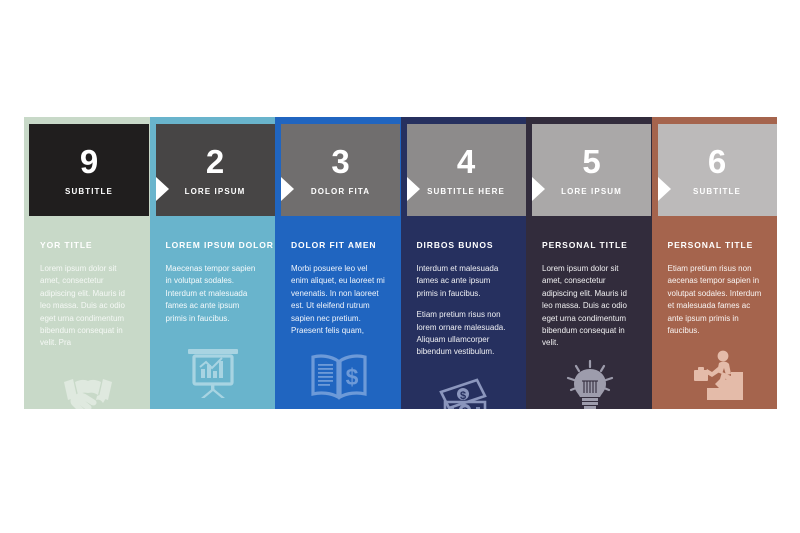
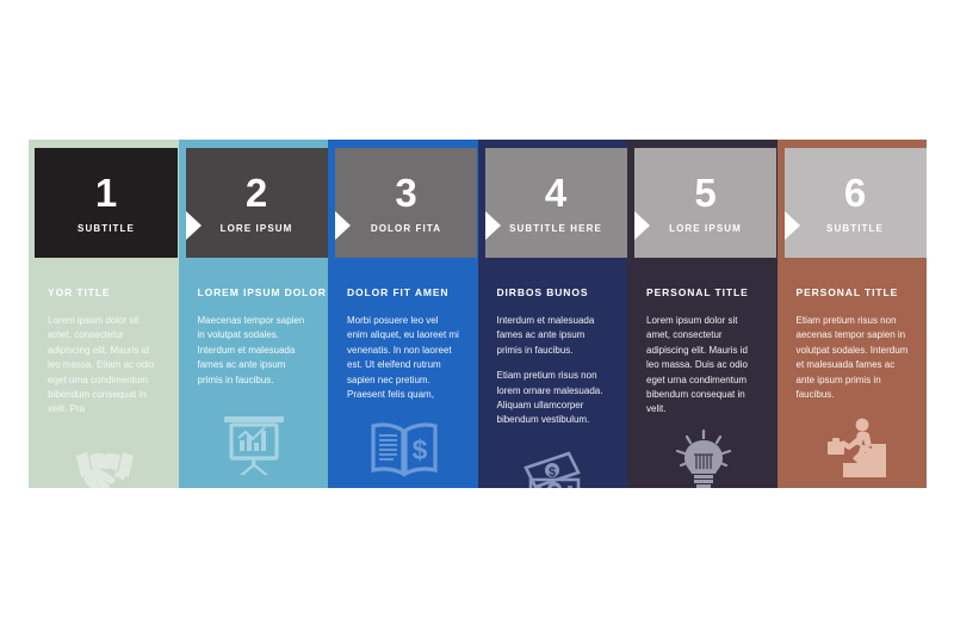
- 9
+ 1
  SUBTITLE
  YOR TITLE
- Lorem ipsum dolor sit amet, consectetur adipiscing elit. Mauris id leo massa. Duis ac odio eget urna condimentum bibendum consequat in velit. Pra
+ Lorem ipsum dolor sit amet, consectetur adipiscing elit. Mauris id leo massa. Etiam ac odio eget urna condimentum bibendum consequat in velit. Pra
  2
  LORE IPSUM
  LOREM IPSUM DOLOR
  Maecenas tempor sapien in volutpat sodales. Interdum et malesuada fames ac ante ipsum primis in faucibus.
  3
  DOLOR FITA
  DOLOR FIT AMEN
  Morbi posuere leo vel enim aliquet, eu laoreet mi venenatis. In non laoreet est. Ut eleifend rutrum sapien nec pretium. Praesent felis quam,
  $
  4
  SUBTITLE HERE
  DIRBOS BUNOS
  Interdum et malesuada fames ac ante ipsum primis in faucibus.
  Etiam pretium risus non lorem ornare malesuada. Aliquam ullamcorper bibendum vestibulum.
  $
  5
  LORE IPSUM
  PERSONAL TITLE
  Lorem ipsum dolor sit amet, consectetur adipiscing elit. Mauris id leo massa. Duis ac odio eget urna condimentum bibendum consequat in velit.
  6
  SUBTITLE
  PERSONAL TITLE
  Etiam pretium risus non aecenas tempor sapien in volutpat sodales. Interdum et malesuada fames ac ante ipsum primis in faucibus.
